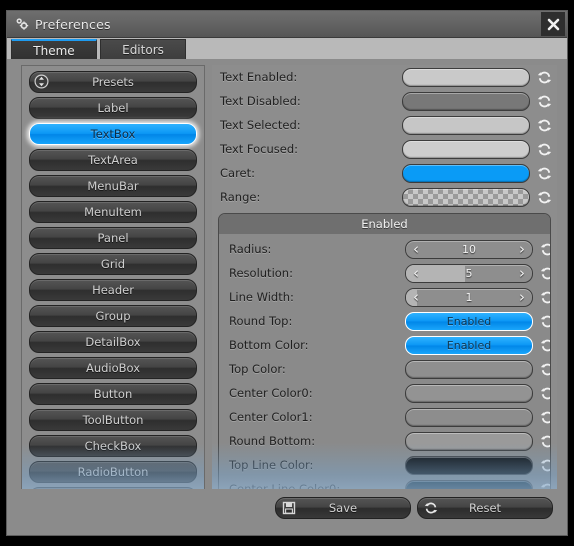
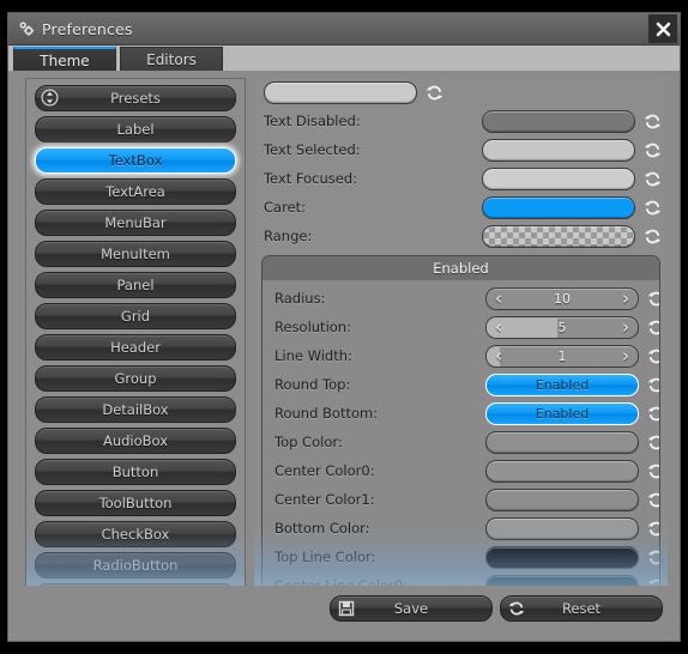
  Preferences
  Theme
  Editors
  Presets
  Label
  TextBox
  TextArea
  MenuBar
  MenuItem
  Panel
  Grid
  Header
  Group
  DetailBox
  AudioBox
  Button
  ToolButton
- Text Enabled:
  Text Disabled:
  Text Selected:
  Text Focused:
  Caret:
  Range:
  Enabled
  Radius:
  ‹
  10
  ›
  Resolution:
  ‹
  5
  ›
  Line Width:
  ‹
  1
  ›
  Round Top:
  Enabled
- Bottom Color:
+ Round Bottom:
  Enabled
  Top Color:
  Center Color0:
  Center Color1:
- Round Bottom:
+ Bottom Color:
  Save
  Reset
